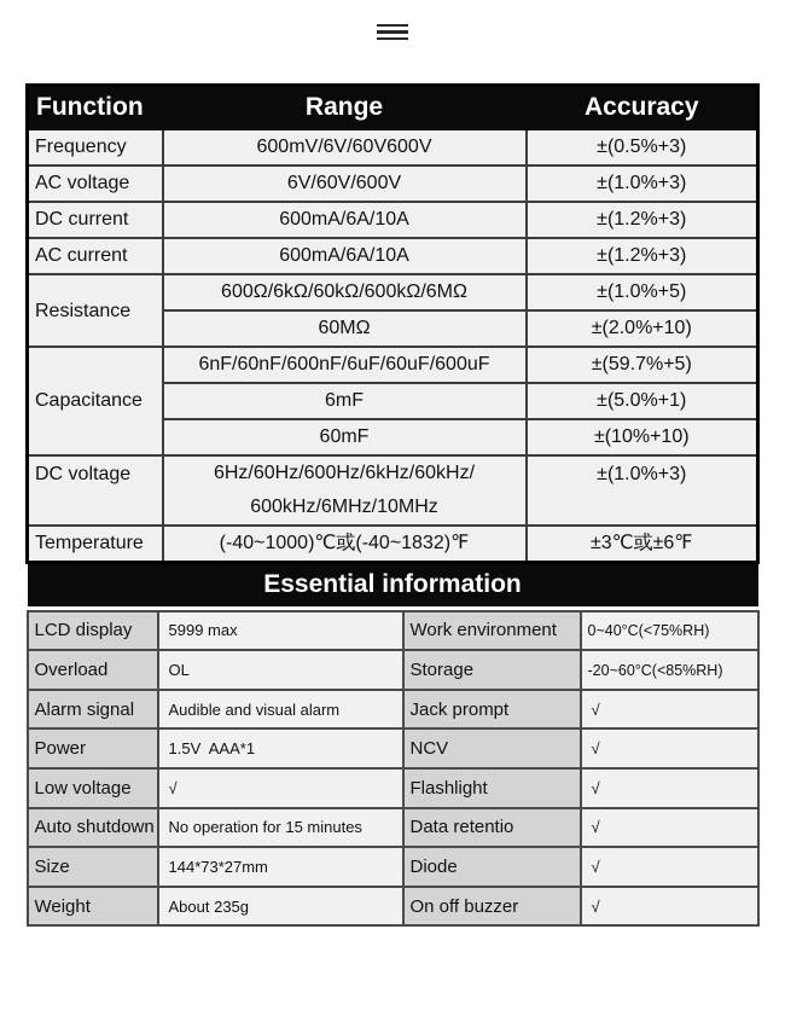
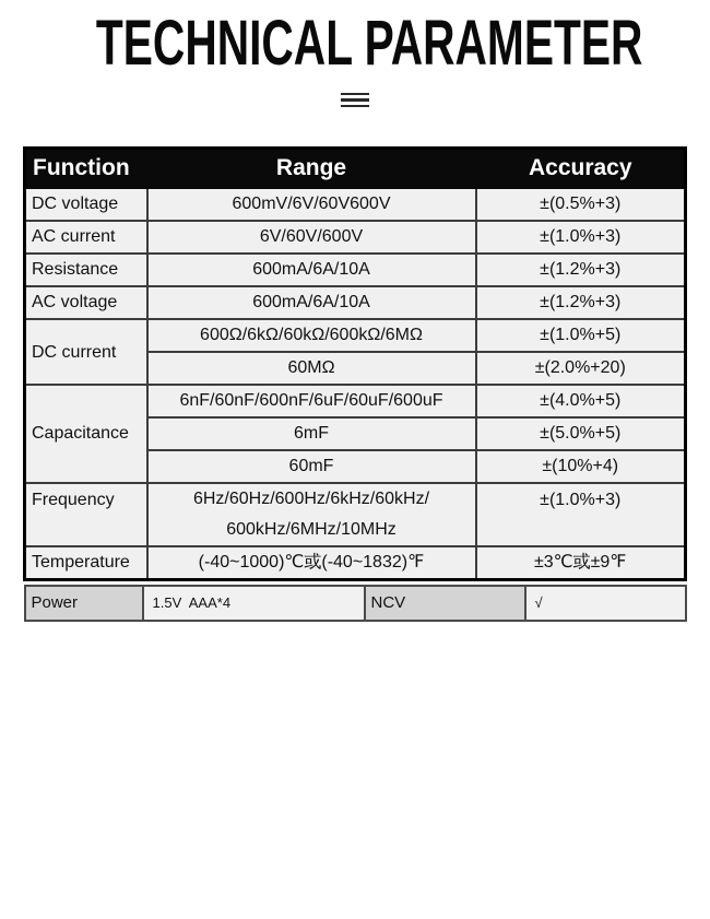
+ TECHNICAL PARAMETER
  Function	Range	Accuracy
- Frequency	600mV/6V/60V600V	±(0.5%+3)
+ DC voltage	600mV/6V/60V600V	±(0.5%+3)
- AC voltage	6V/60V/600V	±(1.0%+3)
+ AC current	6V/60V/600V	±(1.0%+3)
- DC current	600mA/6A/10A	±(1.2%+3)
+ Resistance	600mA/6A/10A	±(1.2%+3)
- AC current	600mA/6A/10A	±(1.2%+3)
+ AC voltage	600mA/6A/10A	±(1.2%+3)
- Resistance	600Ω/6kΩ/60kΩ/600kΩ/6MΩ	±(1.0%+5)
+ DC current	600Ω/6kΩ/60kΩ/600kΩ/6MΩ	±(1.0%+5)
- 60MΩ	±(2.0%+10)
+ 60MΩ	±(2.0%+20)
- Capacitance	6nF/60nF/600nF/6uF/60uF/600uF	±(59.7%+5)
+ Capacitance	6nF/60nF/600nF/6uF/60uF/600uF	±(4.0%+5)
- 6mF	±(5.0%+1)
+ 6mF	±(5.0%+5)
- 60mF	±(10%+10)
+ 60mF	±(10%+4)
- DC voltage	6Hz/60Hz/600Hz/6kHz/60kHz/ 600kHz/6MHz/10MHz	±(1.0%+3)
+ Frequency	6Hz/60Hz/600Hz/6kHz/60kHz/ 600kHz/6MHz/10MHz	±(1.0%+3)
- Temperature	(-40~1000)℃或(-40~1832)℉	±3℃或±6℉
+ Temperature	(-40~1000)℃或(-40~1832)℉	±3℃或±9℉
- Essential information
- LCD display	5999 max	Work environment	0~40°C(<75%RH)
- Overload	OL	Storage	-20~60°C(<85%RH)
- Alarm signal	Audible and visual alarm	Jack prompt	√
- Power	1.5V AAA*1	NCV	√
+ Power	1.5V AAA*4	NCV	√
- Low voltage	√	Flashlight	√
- Auto shutdown	No operation for 15 minutes	Data retentio	√
- Size	144*73*27mm	Diode	√
- Weight	About 235g	On off buzzer	√
